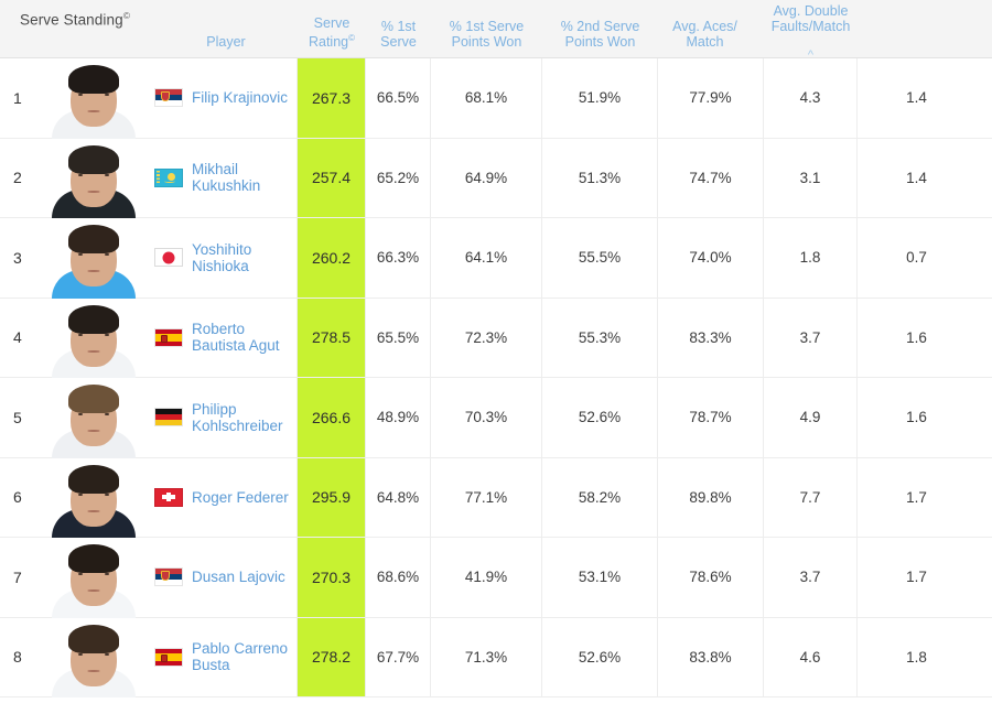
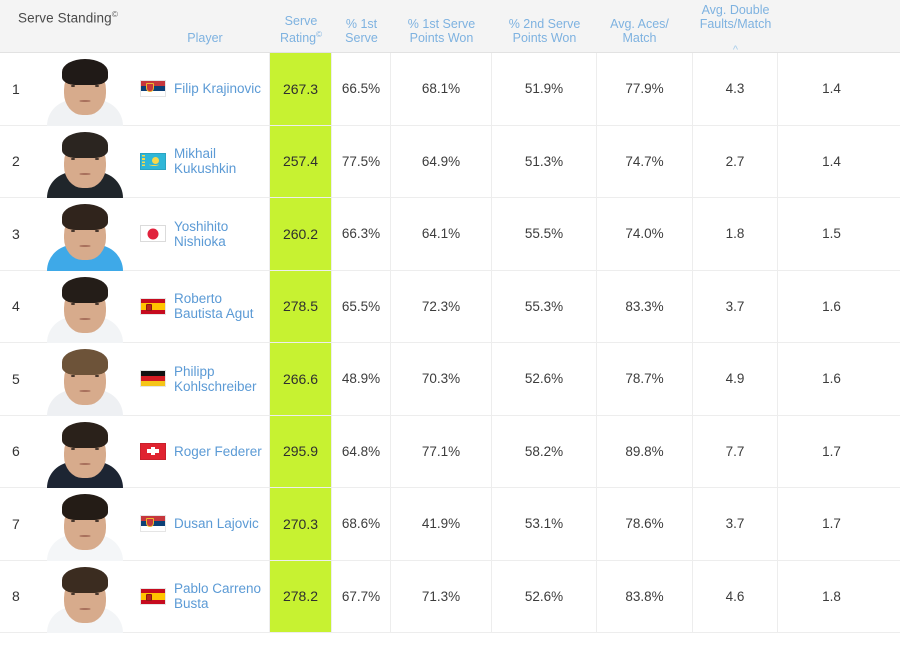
  Serve Standing©
  Player
  Serve
  Rating©
  % 1st
  Serve
  % 1st Serve
  Points Won
  % 2nd Serve
  Points Won
  Avg. Aces/
  Match
  Avg. Double
  Faults/Match
  ^
  1
  Filip Krajinovic
  267.3
  66.5%
  68.1%
  51.9%
  77.9%
  4.3
  1.4
  2
  Mikhail
  Kukushkin
  257.4
- 65.2%
+ 77.5%
  64.9%
  51.3%
  74.7%
- 3.1
+ 2.7
  1.4
  3
  Yoshihito
  Nishioka
  260.2
  66.3%
  64.1%
  55.5%
  74.0%
  1.8
- 0.7
+ 1.5
  4
  Roberto
  Bautista Agut
  278.5
  65.5%
  72.3%
  55.3%
  83.3%
  3.7
  1.6
  5
  Philipp
  Kohlschreiber
  266.6
  48.9%
  70.3%
  52.6%
  78.7%
  4.9
  1.6
  6
  Roger Federer
  295.9
  64.8%
  77.1%
  58.2%
  89.8%
  7.7
  1.7
  7
  Dusan Lajovic
  270.3
  68.6%
  41.9%
  53.1%
  78.6%
  3.7
  1.7
  8
  Pablo Carreno
  Busta
  278.2
  67.7%
  71.3%
  52.6%
  83.8%
  4.6
  1.8
